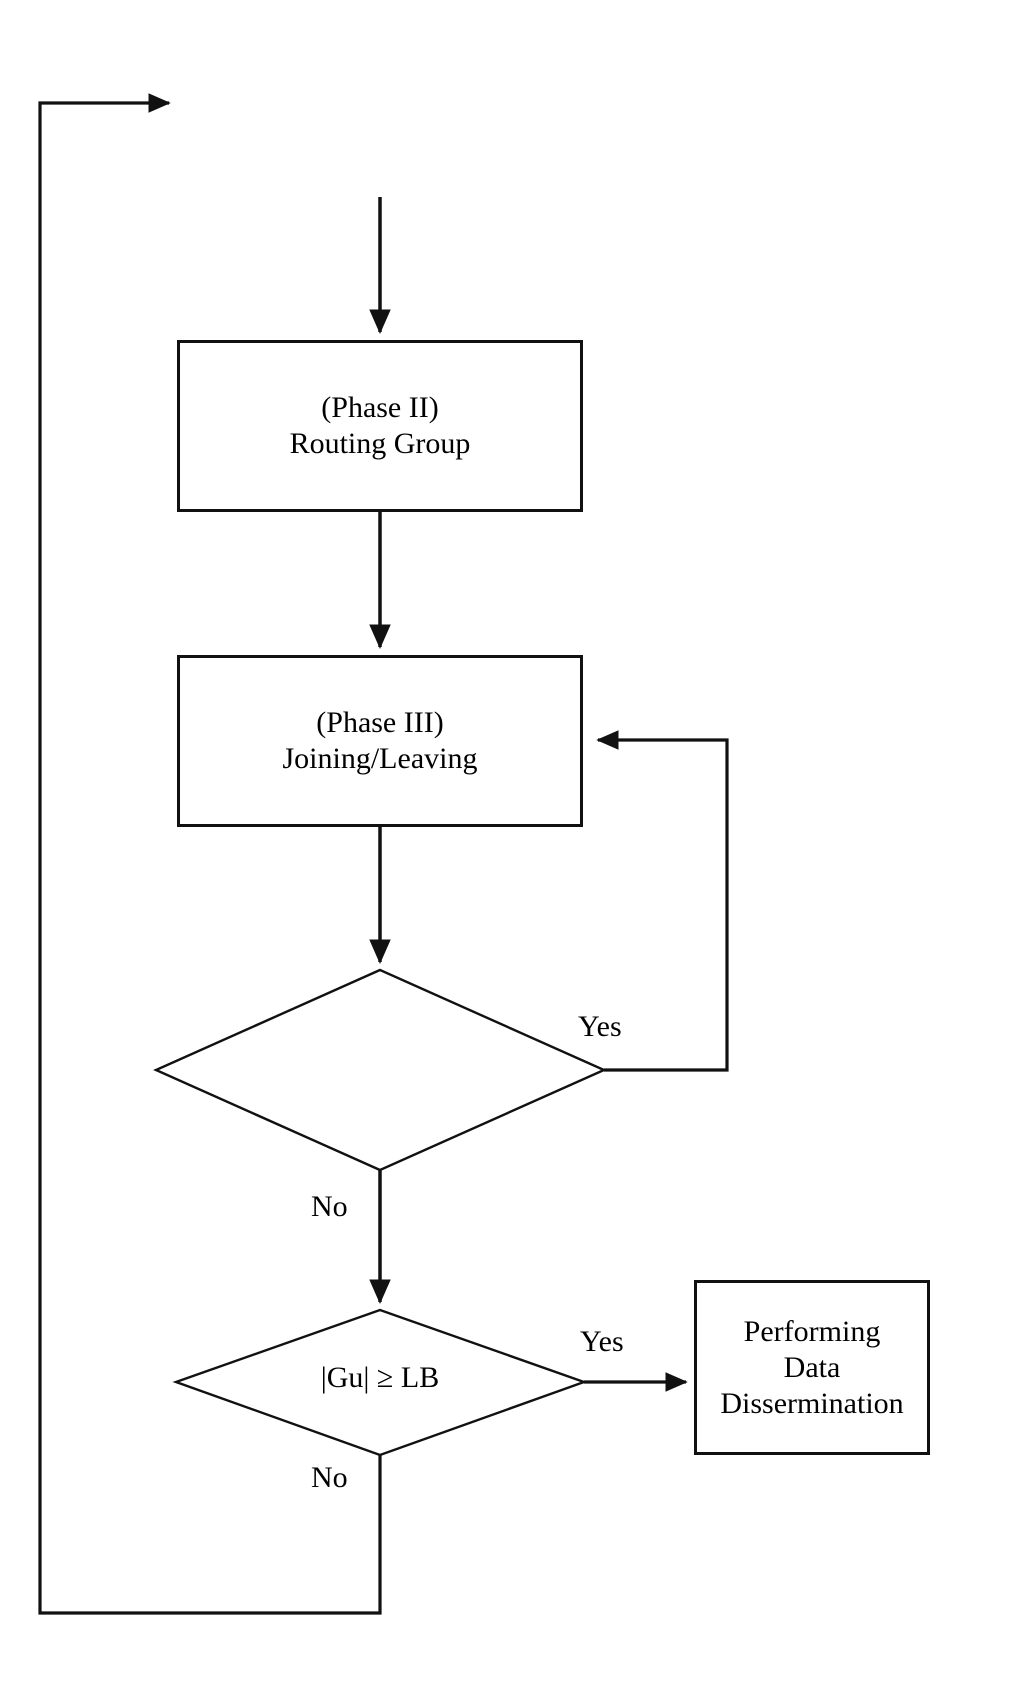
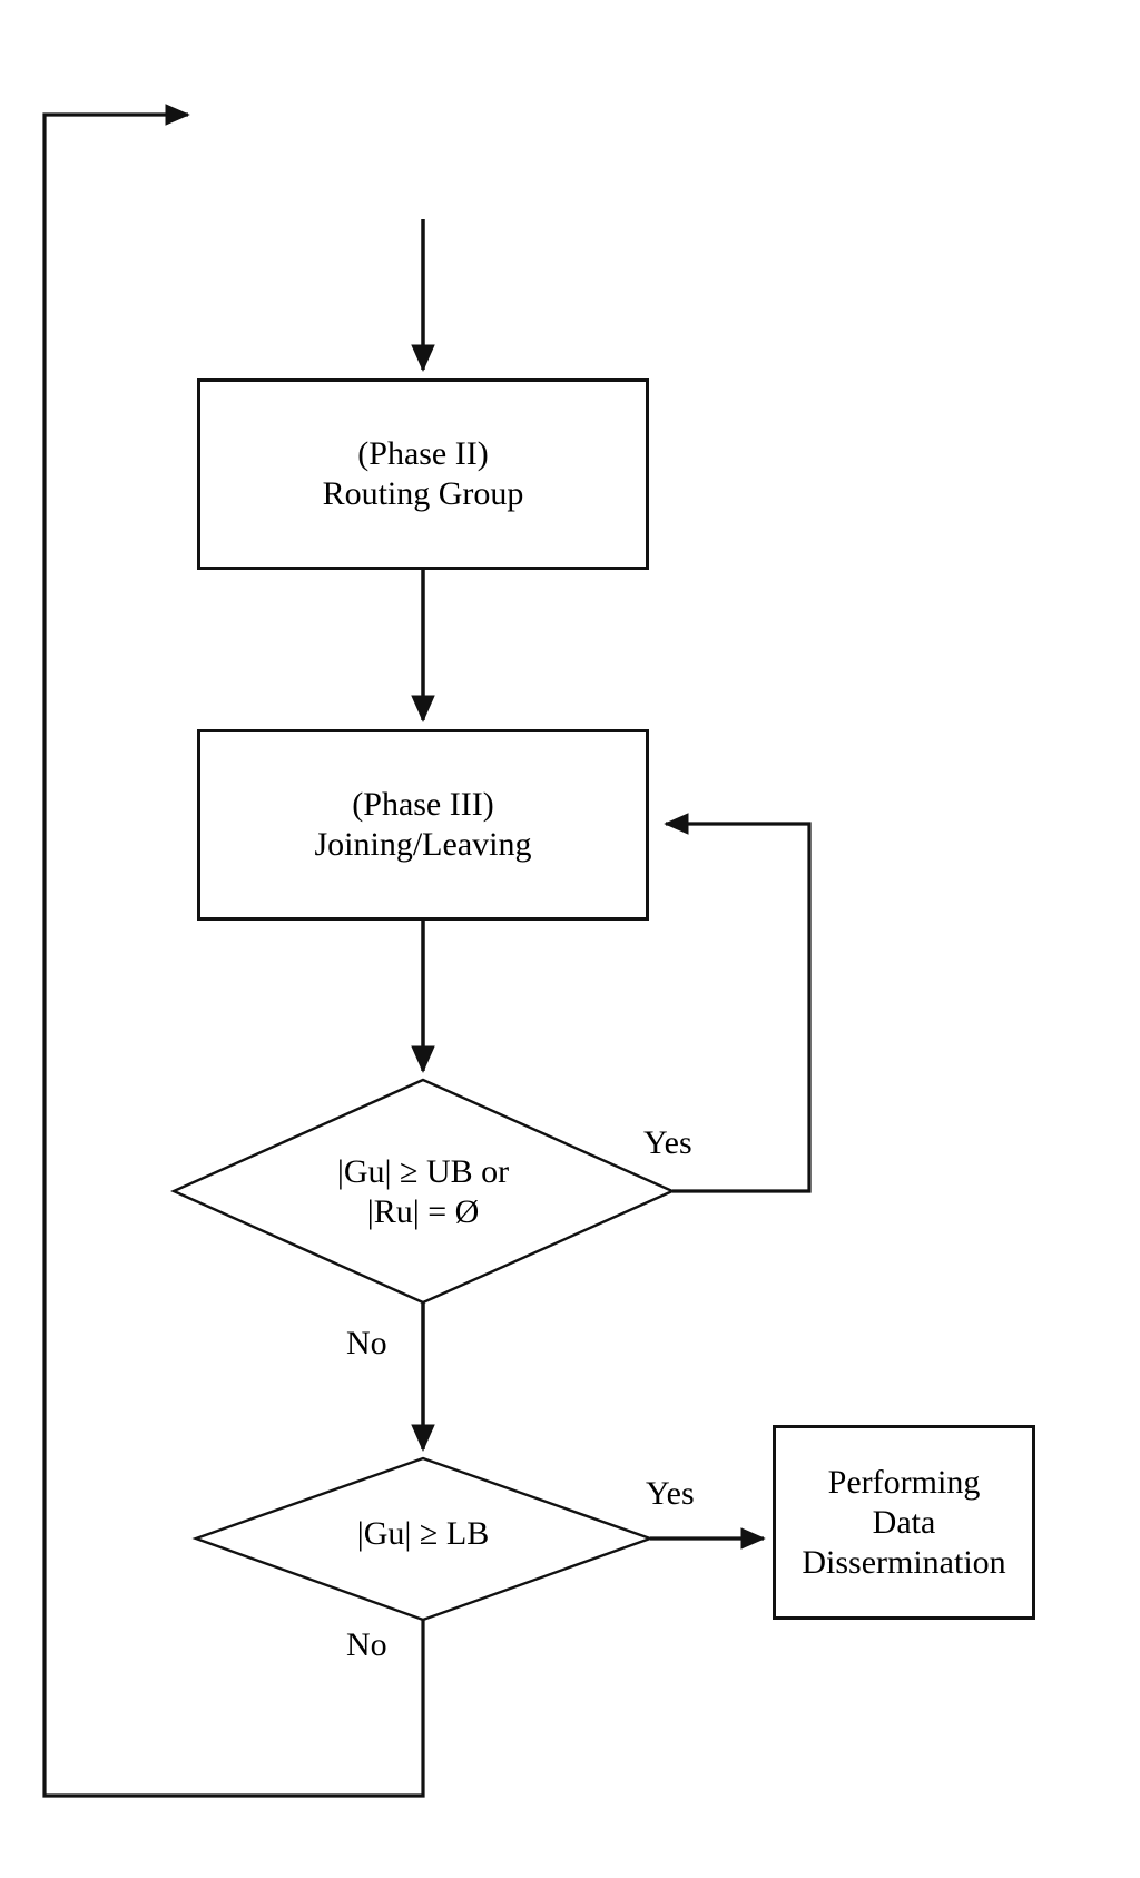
  (Phase II)
  Routing Group
  (Phase III)
  Joining/Leaving
  Performing
  Data
  Dissermination
+ |Gu| ≥ UB or
+ |Ru| = Ø
  |Gu| ≥ LB
  Yes
  No
  Yes
  No
